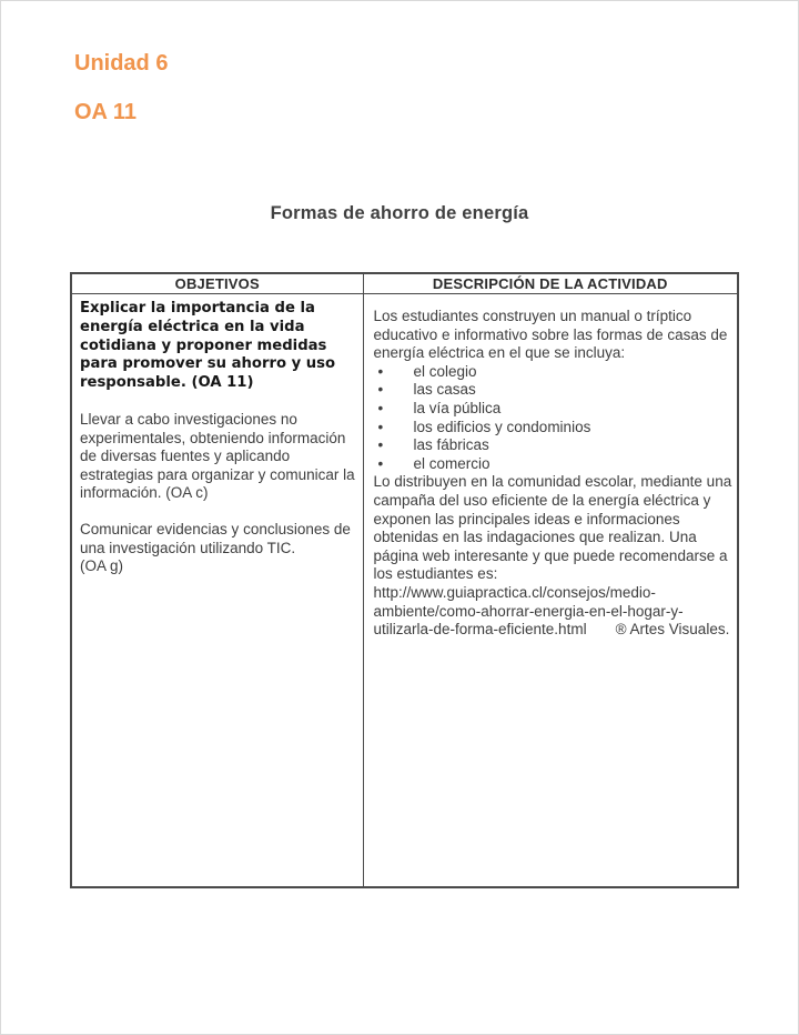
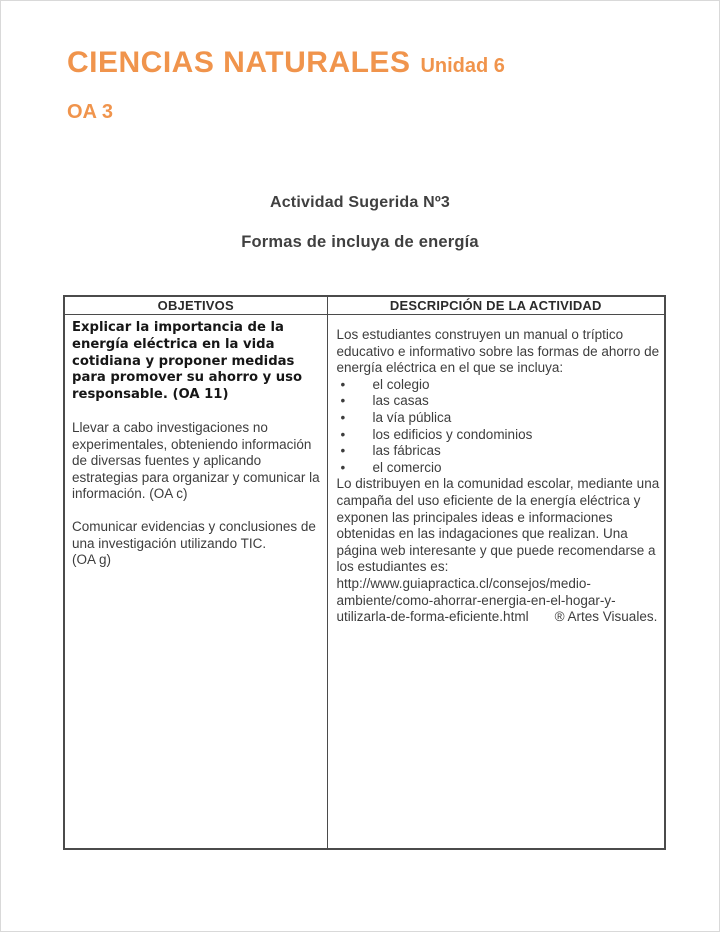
+ CIENCIAS NATURALES
  Unidad 6
- OA 11
+ OA 3
+ Actividad Sugerida Nº3
- Formas de ahorro de energía
+ Formas de incluya de energía
  OBJETIVOS	DESCRIPCIÓN DE LA ACTIVIDAD
- Explicar la importancia de la energía eléctrica en la vida cotidiana y proponer medidas para promover su ahorro y uso responsable. (OA 11) Llevar a cabo investigaciones no experimentales, obteniendo información de diversas fuentes y aplicando estrategias para organizar y comunicar la información. (OA c) Comunicar evidencias y conclusiones de una investigación utilizando TIC. (OA g)	Los estudiantes construyen un manual o tríptico educativo e informativo sobre las formas de casas de energía eléctrica en el que se incluya: • el colegio • las casas • la vía pública • los edificios y condominios • las fábricas • el comercio Lo distribuyen en la comunidad escolar, mediante una campaña del uso eficiente de la energía eléctrica y exponen las principales ideas e informaciones obtenidas en las indagaciones que realizan. Una página web interesante y que puede recomendarse a los estudiantes es: http://www.guiapractica.cl/consejos/medio-ambiente/como-ahorrar-energia-en-el-hogar-y-utilizarla-de-forma-eficiente.html ® Artes Visuales.
+ Explicar la importancia de la energía eléctrica en la vida cotidiana y proponer medidas para promover su ahorro y uso responsable. (OA 11) Llevar a cabo investigaciones no experimentales, obteniendo información de diversas fuentes y aplicando estrategias para organizar y comunicar la información. (OA c) Comunicar evidencias y conclusiones de una investigación utilizando TIC. (OA g)	Los estudiantes construyen un manual o tríptico educativo e informativo sobre las formas de ahorro de energía eléctrica en el que se incluya: • el colegio • las casas • la vía pública • los edificios y condominios • las fábricas • el comercio Lo distribuyen en la comunidad escolar, mediante una campaña del uso eficiente de la energía eléctrica y exponen las principales ideas e informaciones obtenidas en las indagaciones que realizan. Una página web interesante y que puede recomendarse a los estudiantes es: http://www.guiapractica.cl/consejos/medio-ambiente/como-ahorrar-energia-en-el-hogar-y-utilizarla-de-forma-eficiente.html ® Artes Visuales.
